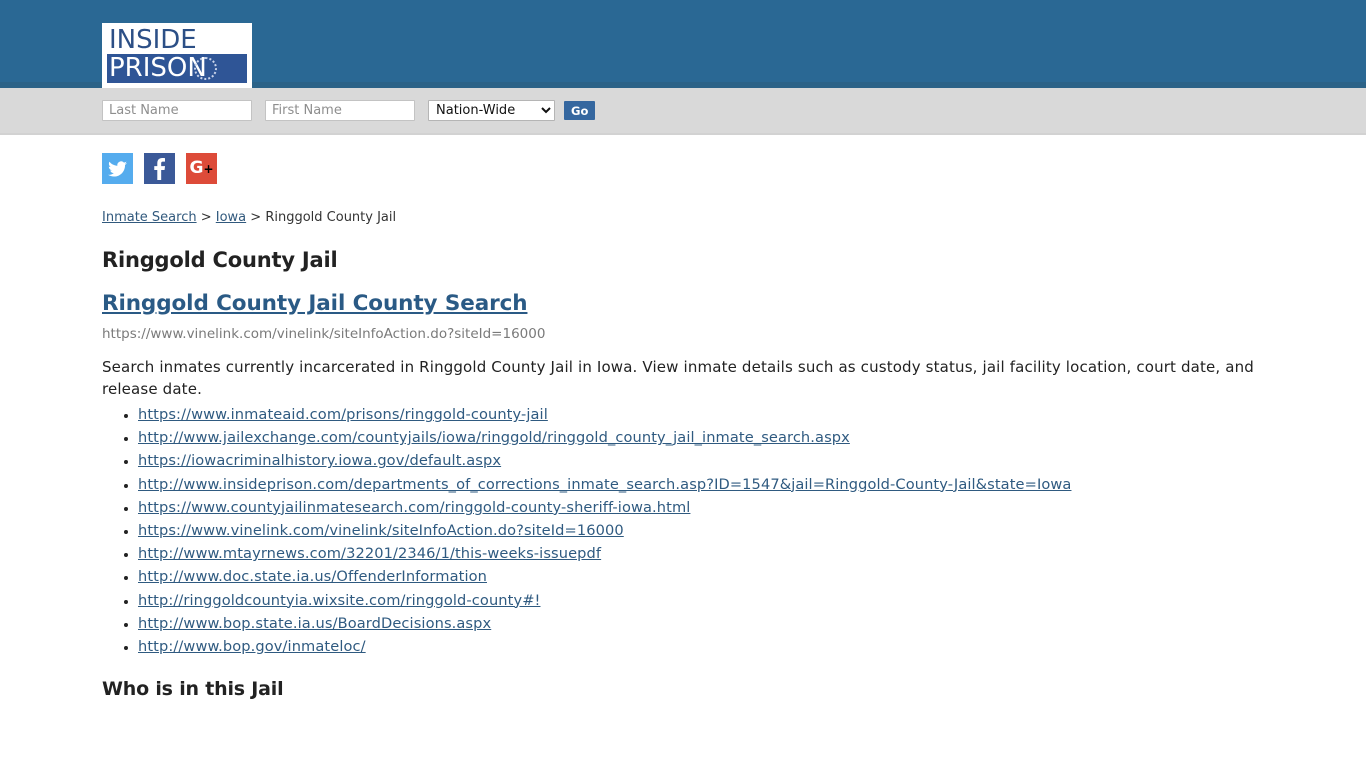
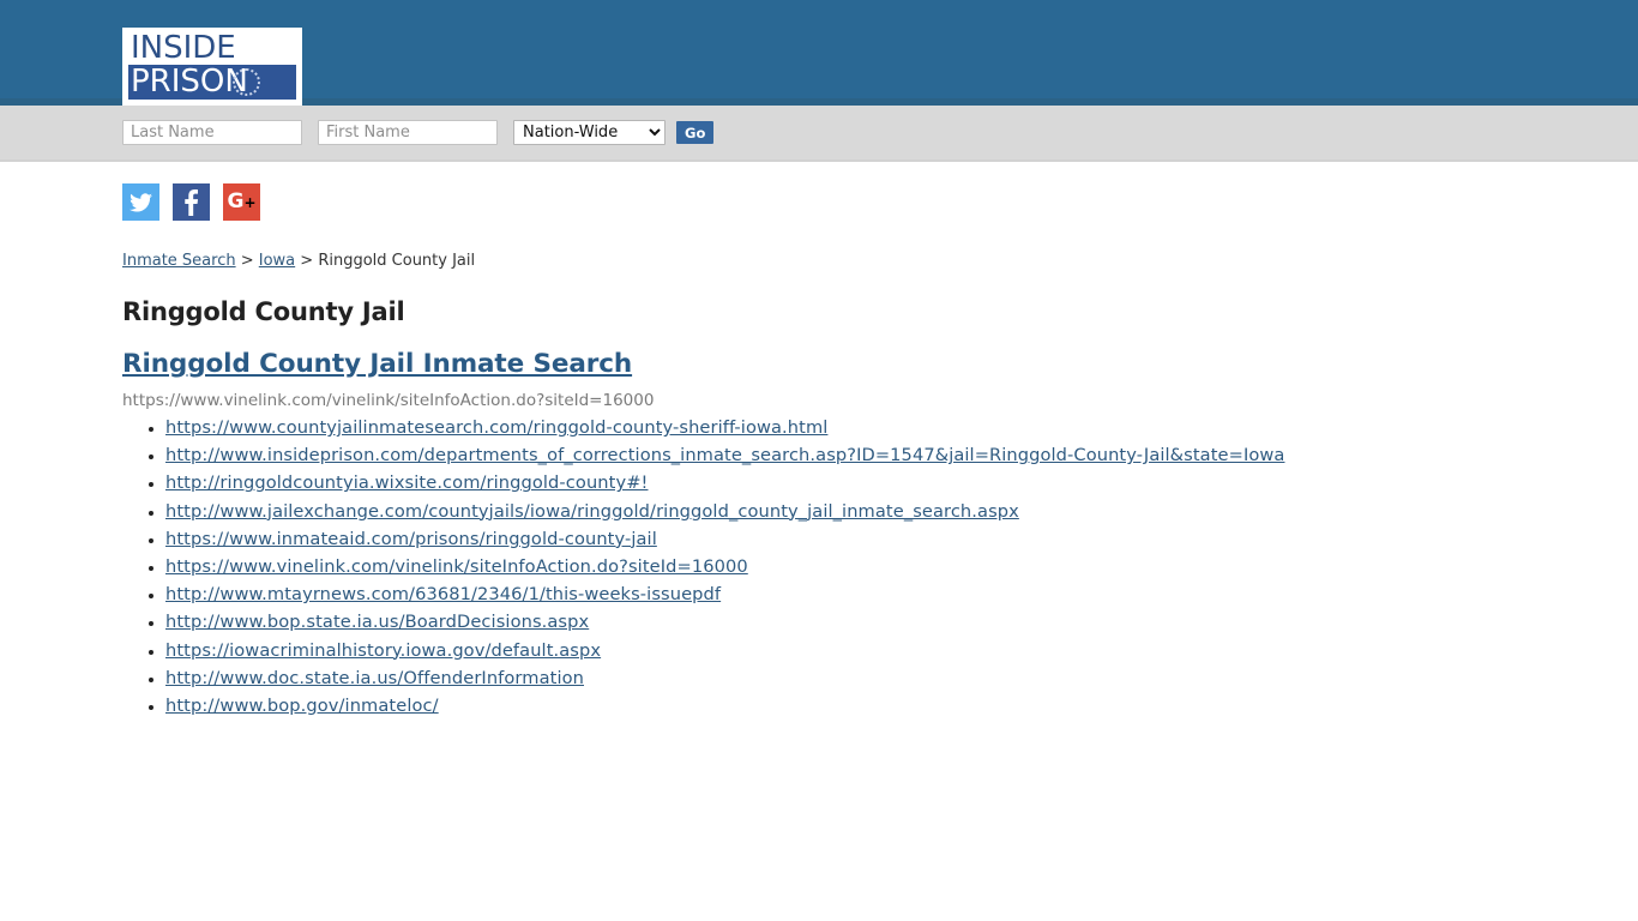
  INSIDE
  PRISON
  Last Name
  First Name
  Nation-Wide
  Go
  G
  +
  Inmate Search > Iowa > Ringgold County Jail
  Ringgold County Jail
- Ringgold County Jail County Search
+ Ringgold County Jail Inmate Search
  https://www.vinelink.com/vinelink/siteInfoAction.do?siteId=16000
- Search inmates currently incarcerated in Ringgold County Jail in Iowa. View inmate details such as custody status, jail facility location, court date, and release date.
- https://www.inmateaid.com/prisons/ringgold-county-jail
+ https://www.countyjailinmatesearch.com/ringgold-county-sheriff-iowa.html
- http://www.jailexchange.com/countyjails/iowa/ringgold/ringgold_county_jail_inmate_search.aspx
+ http://www.insideprison.com/departments_of_corrections_inmate_search.asp?ID=1547&jail=Ringgold-County-Jail&state=Iowa
- https://iowacriminalhistory.iowa.gov/default.aspx
+ http://ringgoldcountyia.wixsite.com/ringgold-county#!
- http://www.insideprison.com/departments_of_corrections_inmate_search.asp?ID=1547&jail=Ringgold-County-Jail&state=Iowa
+ http://www.jailexchange.com/countyjails/iowa/ringgold/ringgold_county_jail_inmate_search.aspx
- https://www.countyjailinmatesearch.com/ringgold-county-sheriff-iowa.html
+ https://www.inmateaid.com/prisons/ringgold-county-jail
  https://www.vinelink.com/vinelink/siteInfoAction.do?siteId=16000
- http://www.mtayrnews.com/32201/2346/1/this-weeks-issuepdf
+ http://www.mtayrnews.com/63681/2346/1/this-weeks-issuepdf
- http://www.doc.state.ia.us/OffenderInformation
+ http://www.bop.state.ia.us/BoardDecisions.aspx
- http://ringgoldcountyia.wixsite.com/ringgold-county#!
+ https://iowacriminalhistory.iowa.gov/default.aspx
- http://www.bop.state.ia.us/BoardDecisions.aspx
+ http://www.doc.state.ia.us/OffenderInformation
  http://www.bop.gov/inmateloc/
- Who is in this Jail
